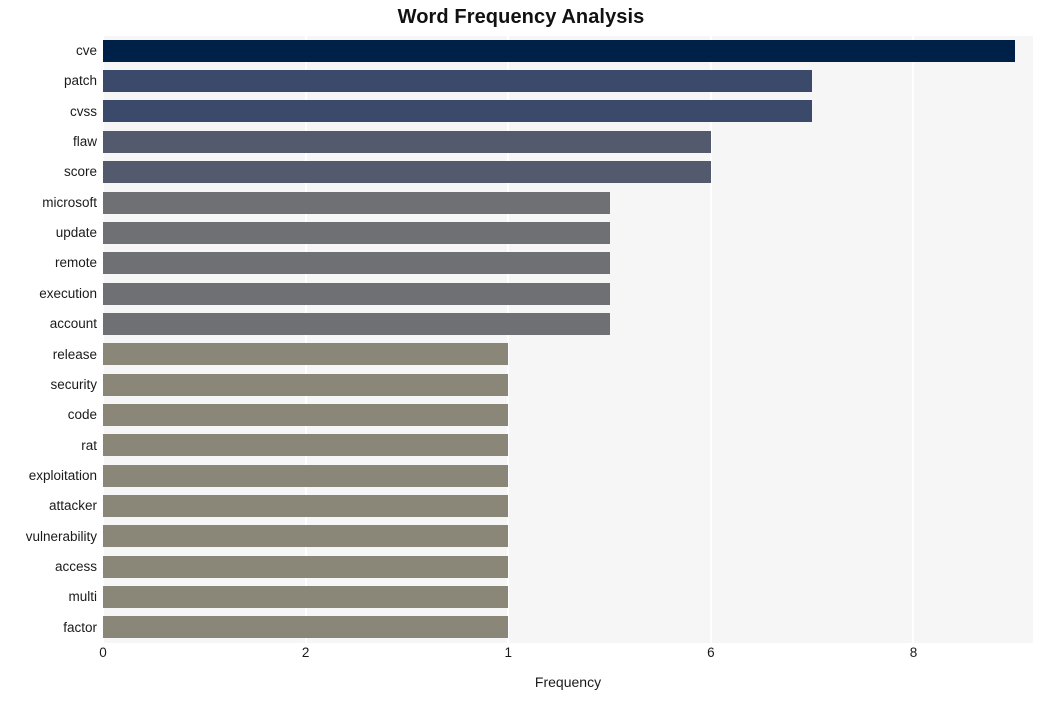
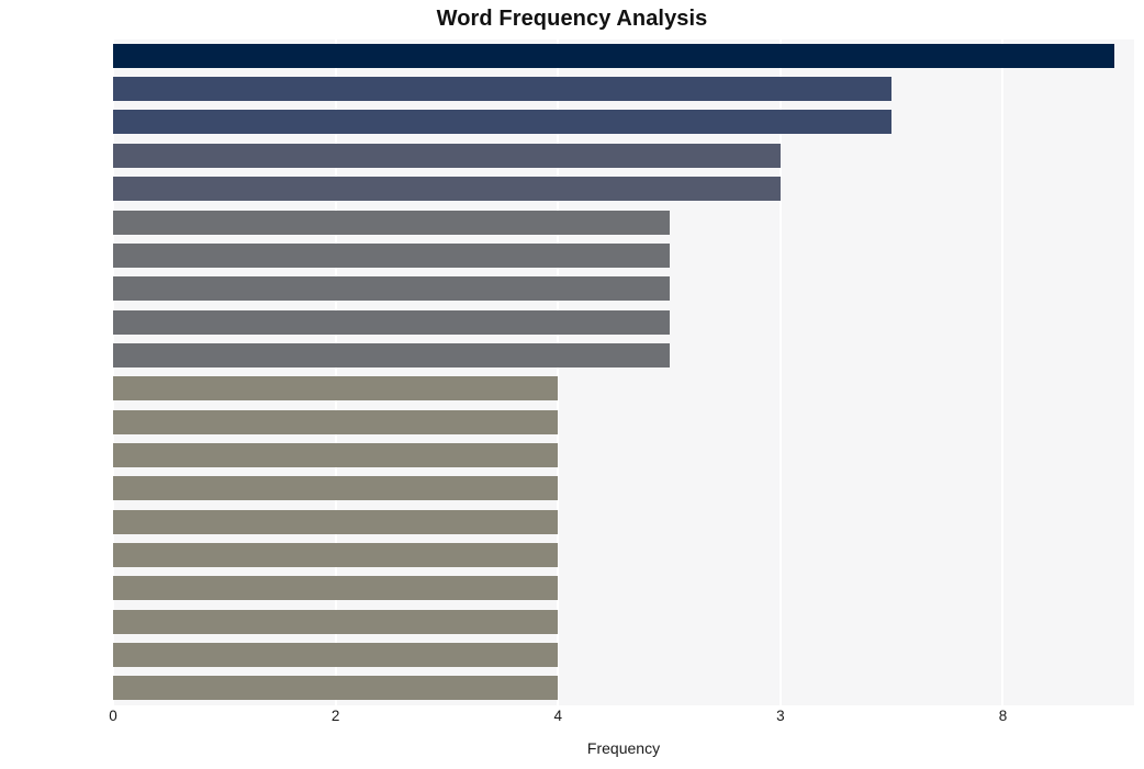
  Word Frequency Analysis
- cve
- patch
- cvss
- flaw
- score
- microsoft
- update
- remote
- execution
- account
- release
- security
- code
- rat
- exploitation
- attacker
- vulnerability
- access
- multi
- factor
  0
  2
- 1
+ 4
- 6
+ 3
  8
  Frequency
